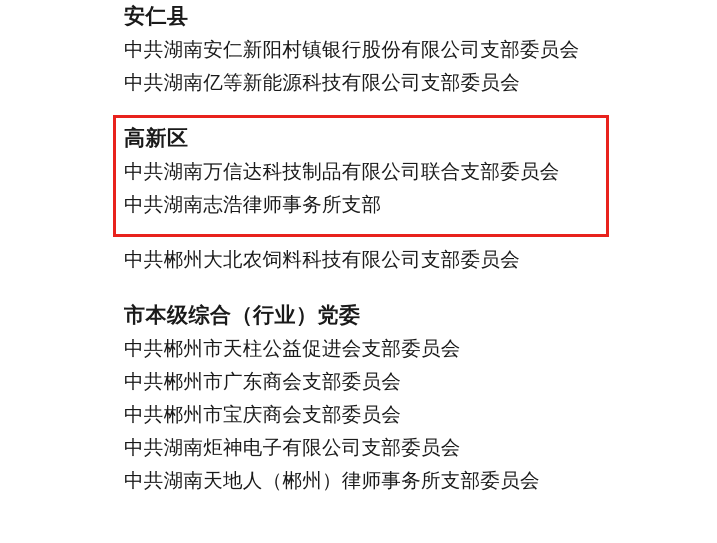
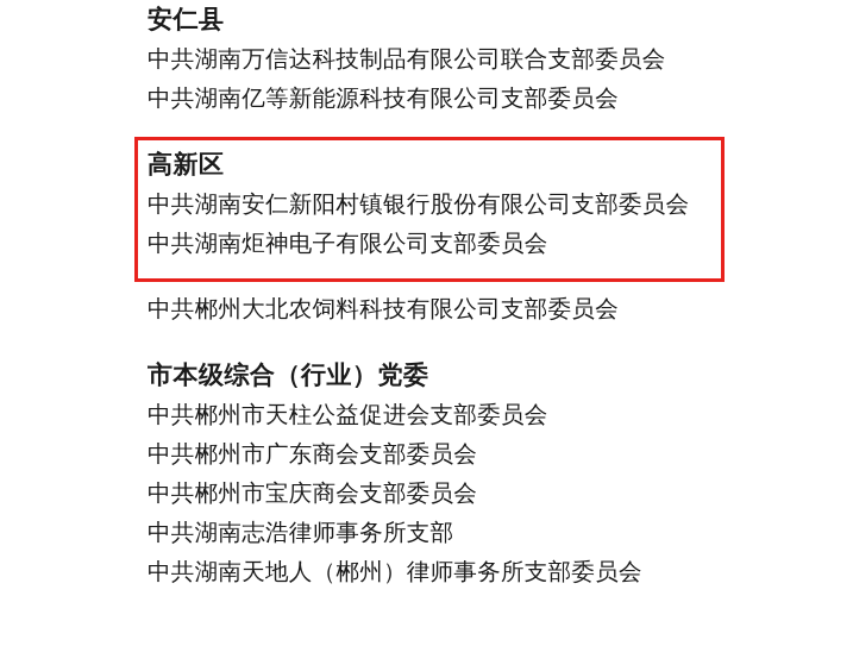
  安仁县
- 中共湖南安仁新阳村镇银行股份有限公司支部委员会
+ 中共湖南万信达科技制品有限公司联合支部委员会
  中共湖南亿等新能源科技有限公司支部委员会
  高新区
- 中共湖南万信达科技制品有限公司联合支部委员会
+ 中共湖南安仁新阳村镇银行股份有限公司支部委员会
- 中共湖南志浩律师事务所支部
+ 中共湖南炬神电子有限公司支部委员会
  中共郴州大北农饲料科技有限公司支部委员会
  市本级综合（行业）党委
  中共郴州市天柱公益促进会支部委员会
  中共郴州市广东商会支部委员会
  中共郴州市宝庆商会支部委员会
- 中共湖南炬神电子有限公司支部委员会
+ 中共湖南志浩律师事务所支部
  中共湖南天地人（郴州）律师事务所支部委员会
